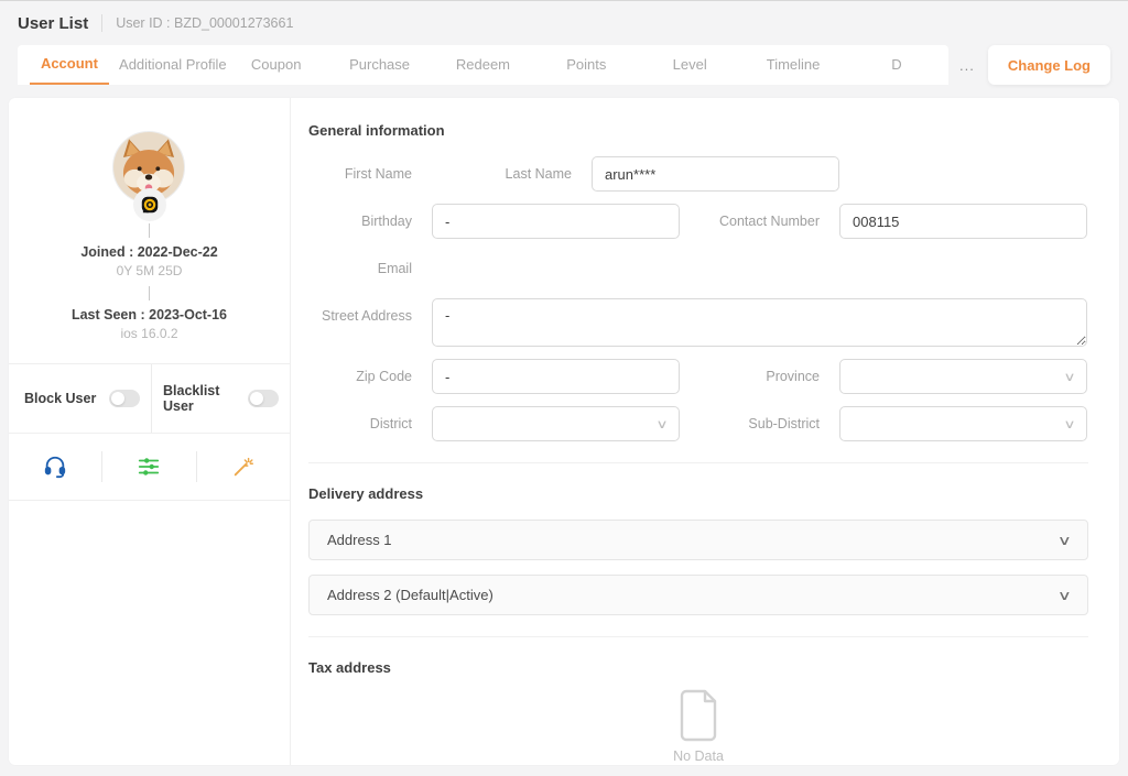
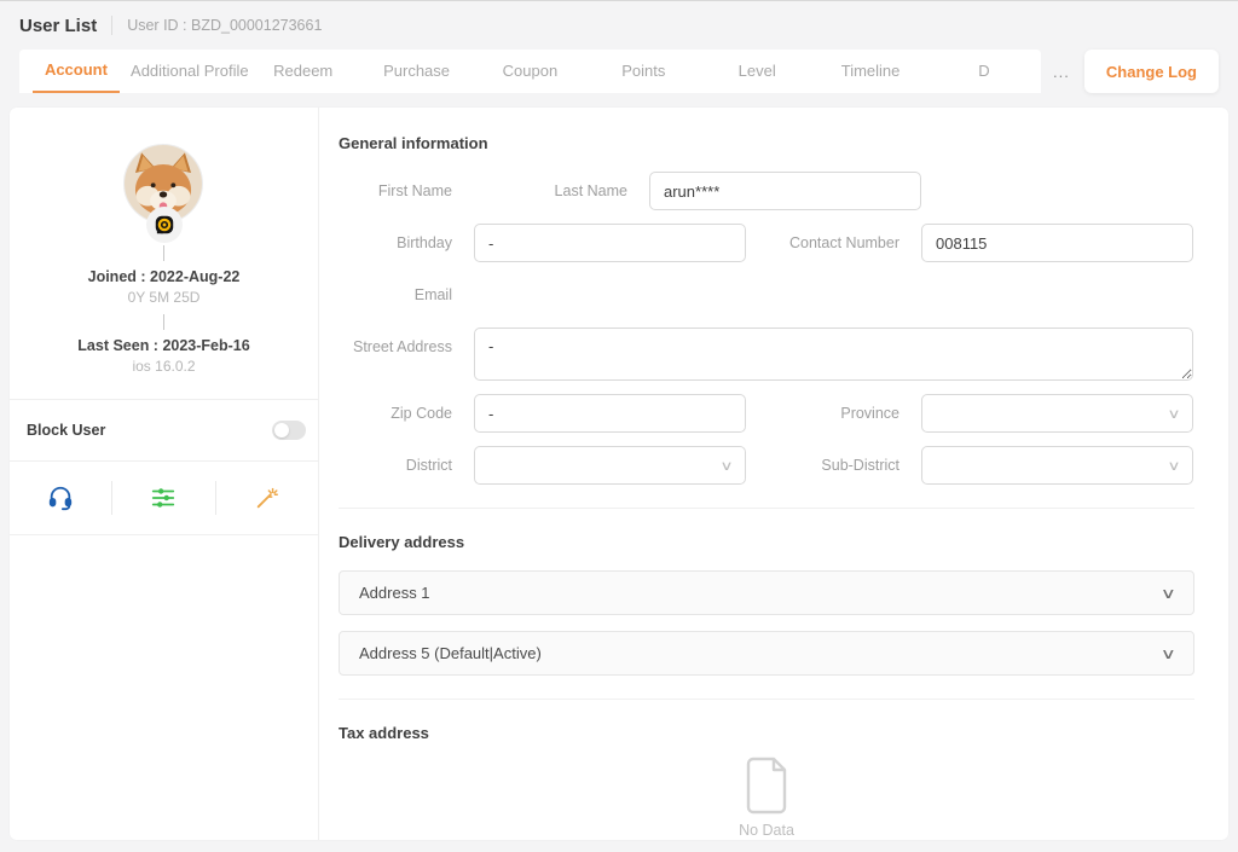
  User List
  User ID : BZD_00001273661
  Account
  Additional Profile
- Coupon
+ Redeem
  Purchase
- Redeem
+ Coupon
  Points
  Level
  Timeline
  D
  ...
  Change Log
- Joined : 2022-Dec-22
+ Joined : 2022-Aug-22
  0Y 5M 25D
- Last Seen : 2023-Oct-16
+ Last Seen : 2023-Feb-16
  ios 16.0.2
  Block User
- Blacklist User
  General information
  First Name
  Last Name
  arun****
  Birthday
  -
  Contact Number
  008115
  Email
  Street Address
  -
  Zip Code
  -
  Province
  ∨
  District
  ∨
  Sub-District
  ∨
  Delivery address
  Address 1
  ∨
- Address 2 (Default|Active)
+ Address 5 (Default|Active)
  ∨
  Tax address
  No Data
